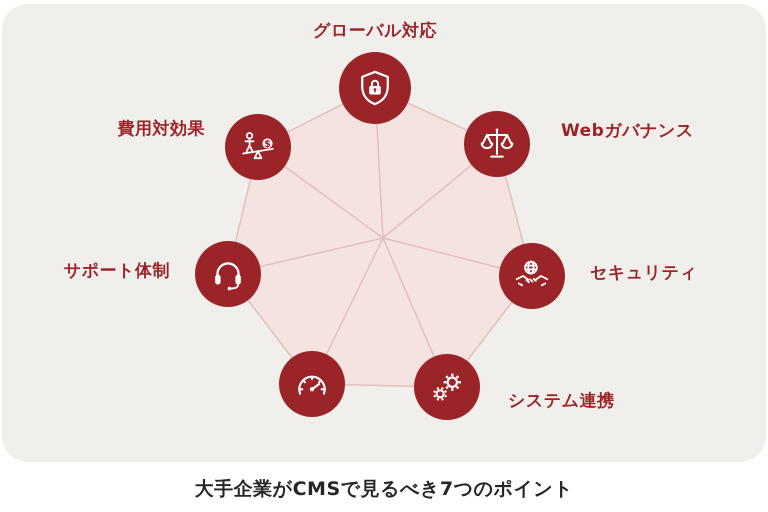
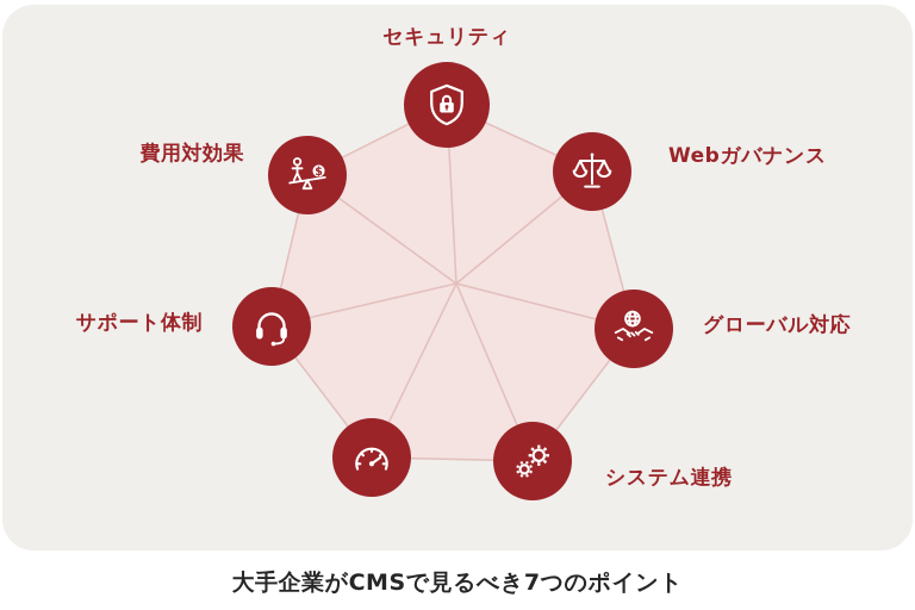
  $
- グローバル対応
+ セキュリティ
  Webガバナンス
- セキュリティ
+ グローバル対応
  システム連携
  サポート体制
  費用対効果
  大手企業がCMSで見るべき7つのポイント
